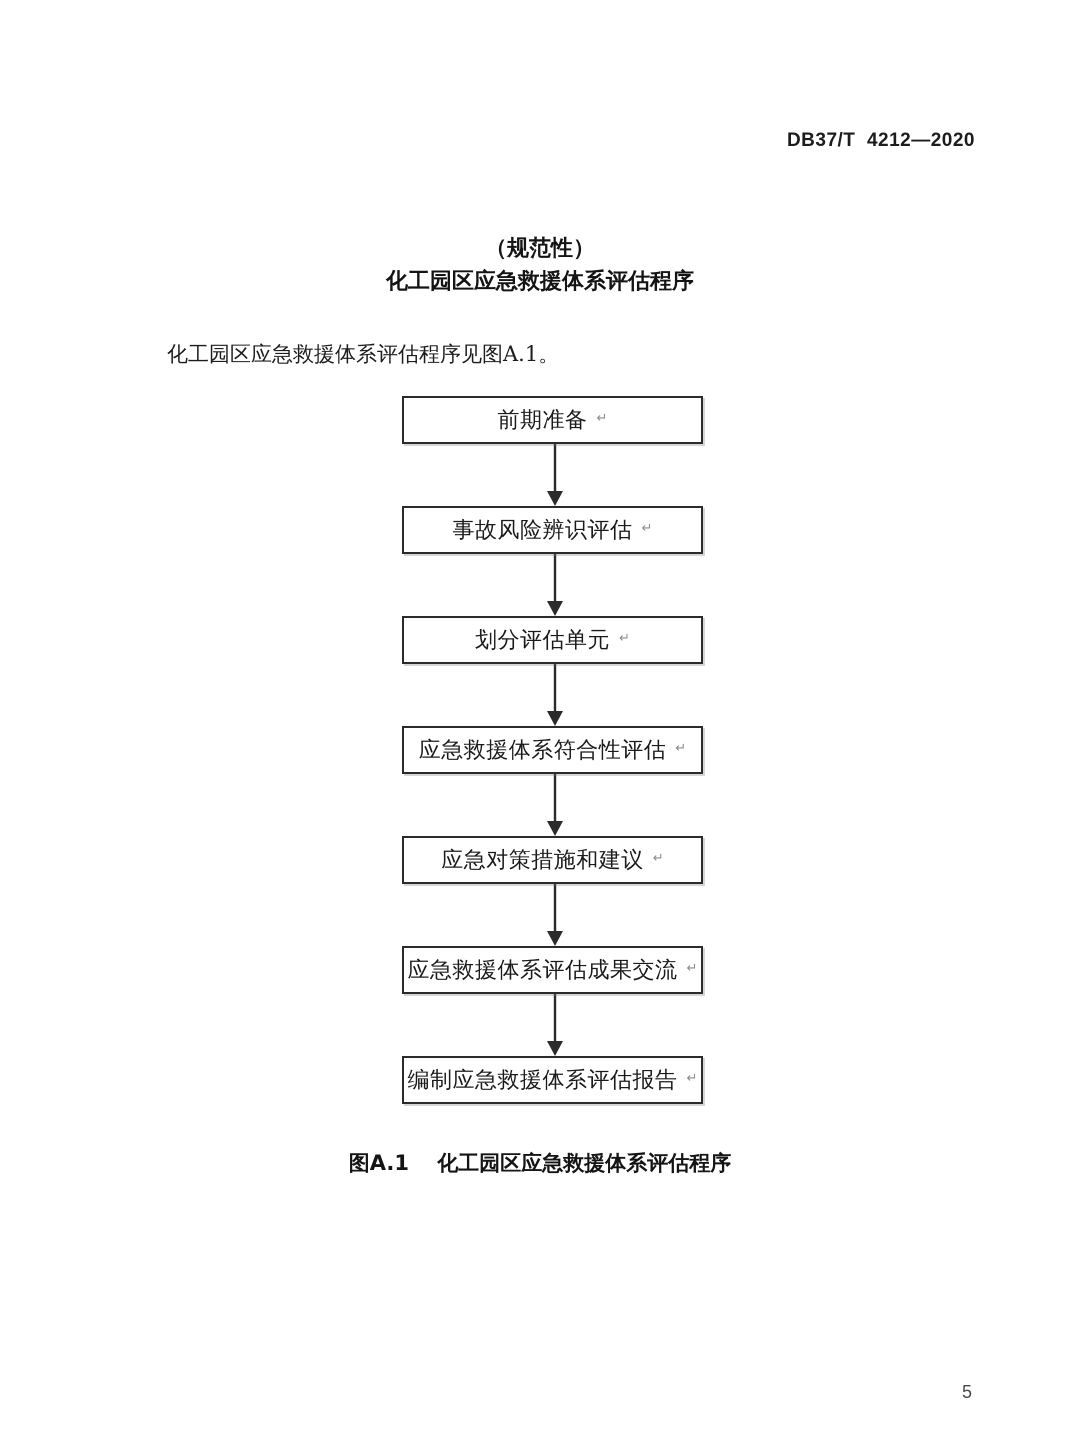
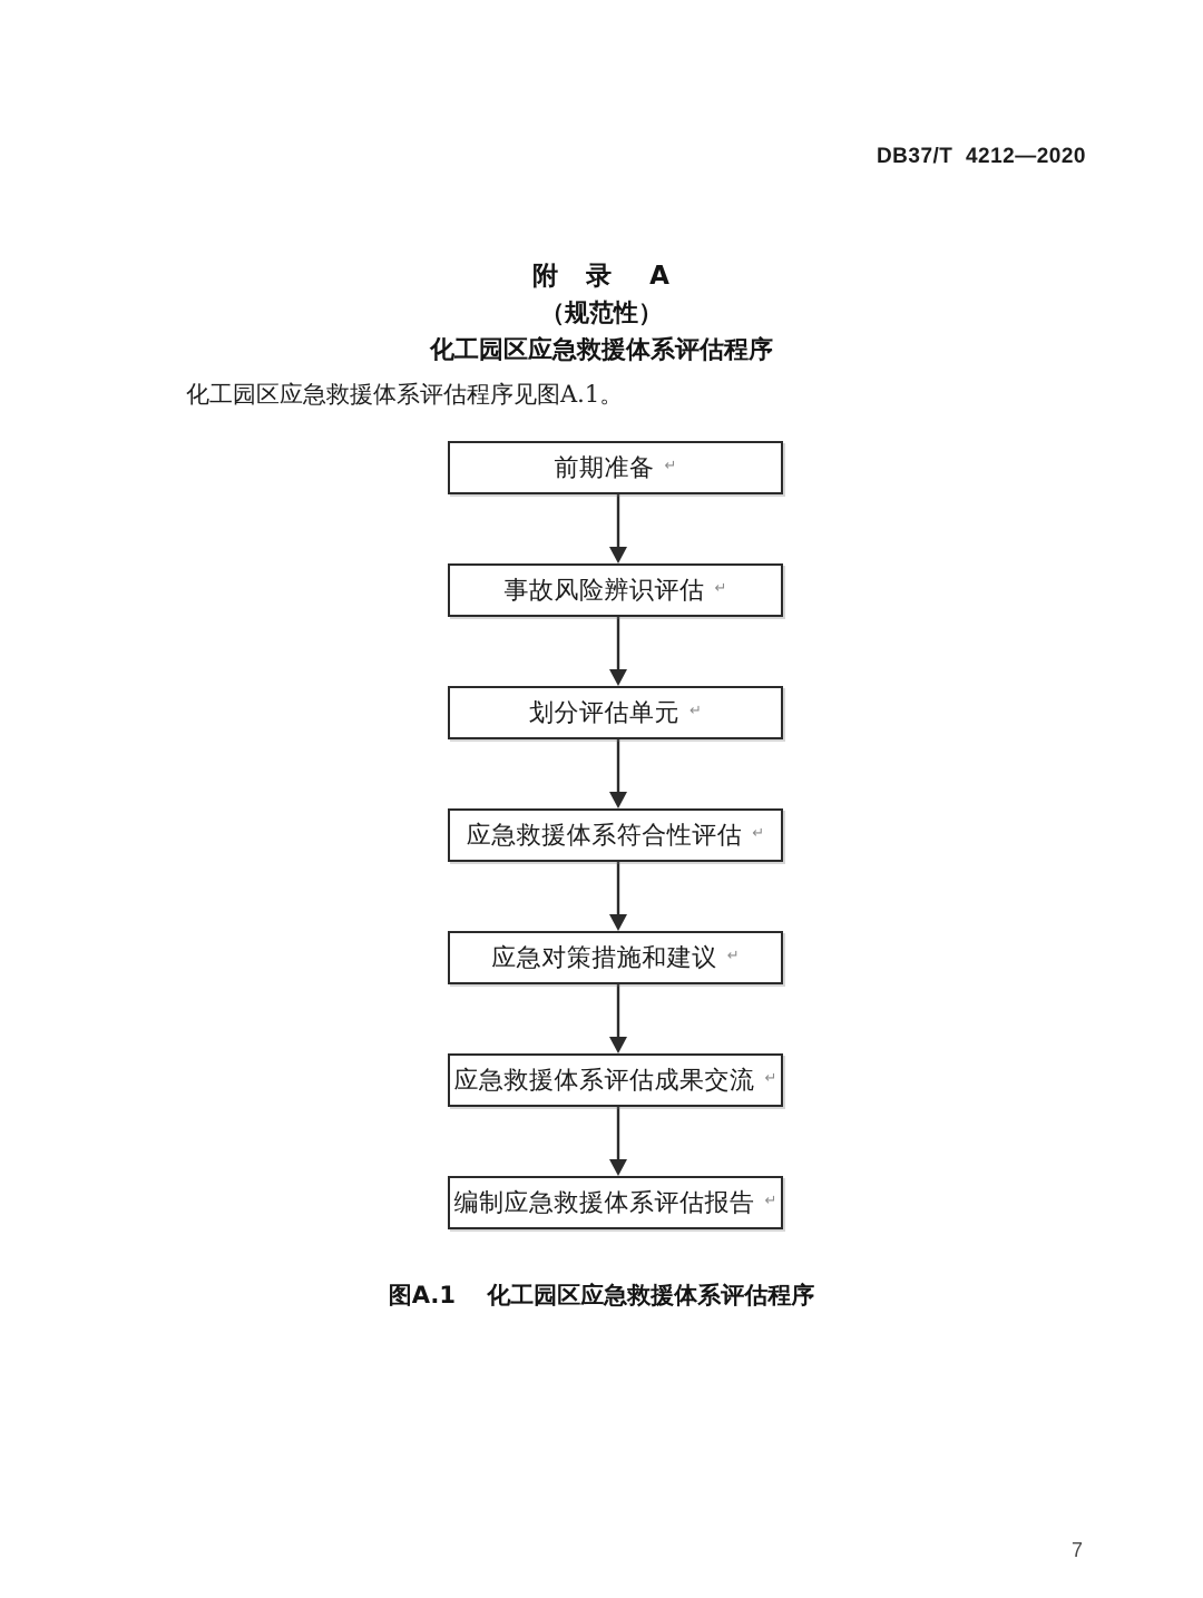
  DB37/T 4212—2020
+ 附 录 A
  （规范性）
  化工园区应急救援体系评估程序
  化工园区应急救援体系评估程序见图A.1。
  前期准备
  ↵
  事故风险辨识评估
  ↵
  划分评估单元
  ↵
  应急救援体系符合性评估
  ↵
  应急对策措施和建议
  ↵
  应急救援体系评估成果交流
  ↵
  编制应急救援体系评估报告
  ↵
  图A.1 化工园区应急救援体系评估程序
- 5
+ 7
